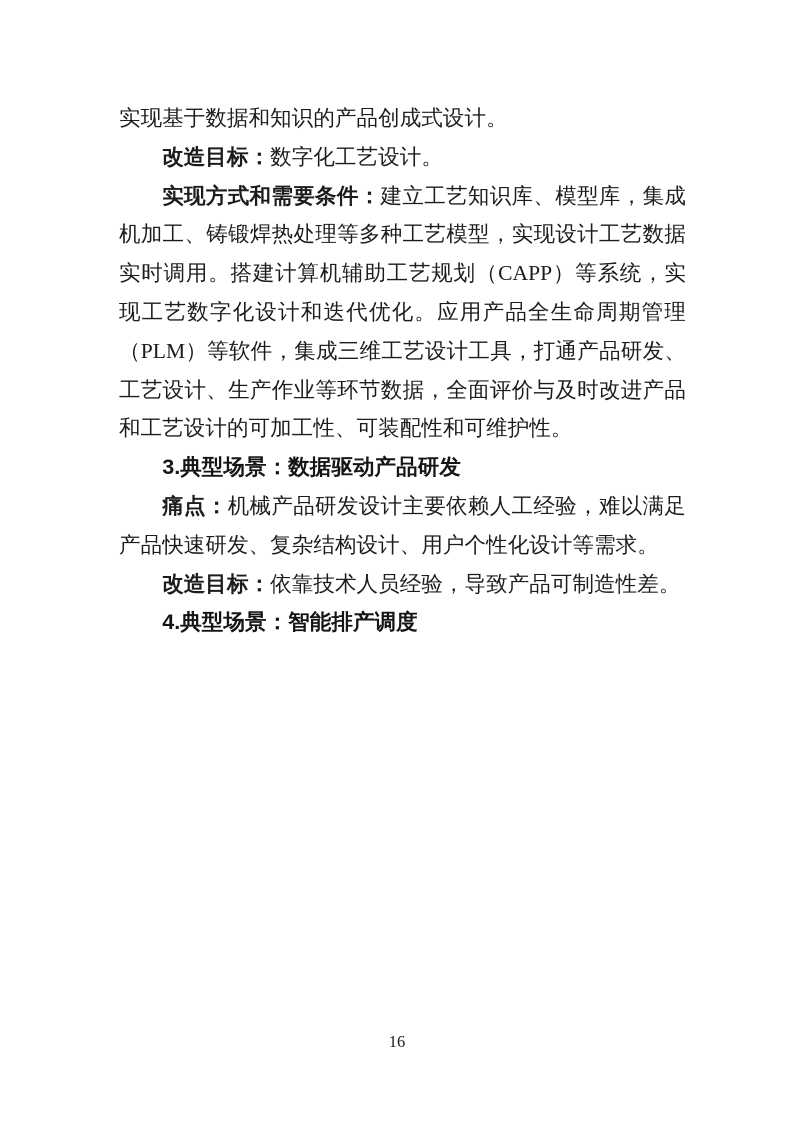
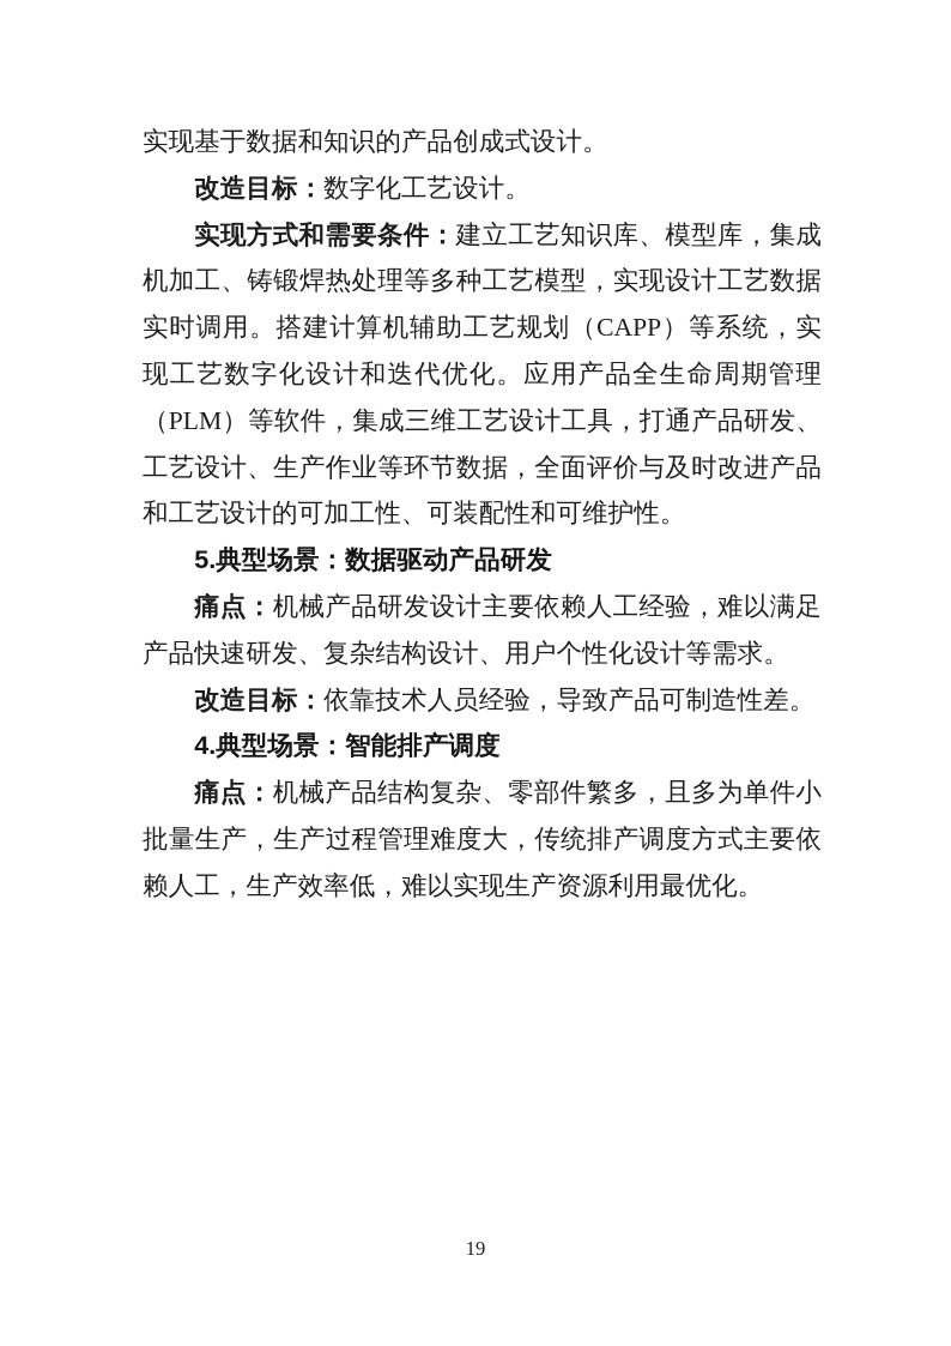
  实现基于数据和知识的产品创成式设计。
  改造目标：数字化工艺设计。
  实现方式和需要条件：建立工艺知识库、模型库，集成机加工、铸锻焊热处理等多种工艺模型，实现设计工艺数据实时调用。搭建计算机辅助工艺规划（CAPP）等系统，实现工艺数字化设计和迭代优化。应用产品全生命周期管理（PLM）等软件，集成三维工艺设计工具，打通产品研发、工艺设计、生产作业等环节数据，全面评价与及时改进产品和工艺设计的可加工性、可装配性和可维护性。
- 3.典型场景：数据驱动产品研发
+ 5.典型场景：数据驱动产品研发
  痛点：机械产品研发设计主要依赖人工经验，难以满足产品快速研发、复杂结构设计、用户个性化设计等需求。
  改造目标：依靠技术人员经验，导致产品可制造性差。
  4.典型场景：智能排产调度
+ 痛点：机械产品结构复杂、零部件繁多，且多为单件小批量生产，生产过程管理难度大，传统排产调度方式主要依赖人工，生产效率低，难以实现生产资源利用最优化。
- 16
+ 19
